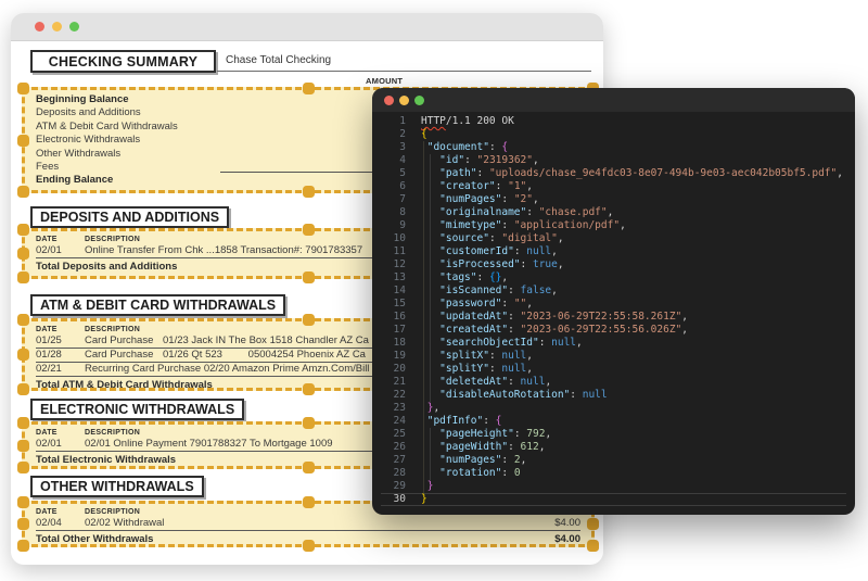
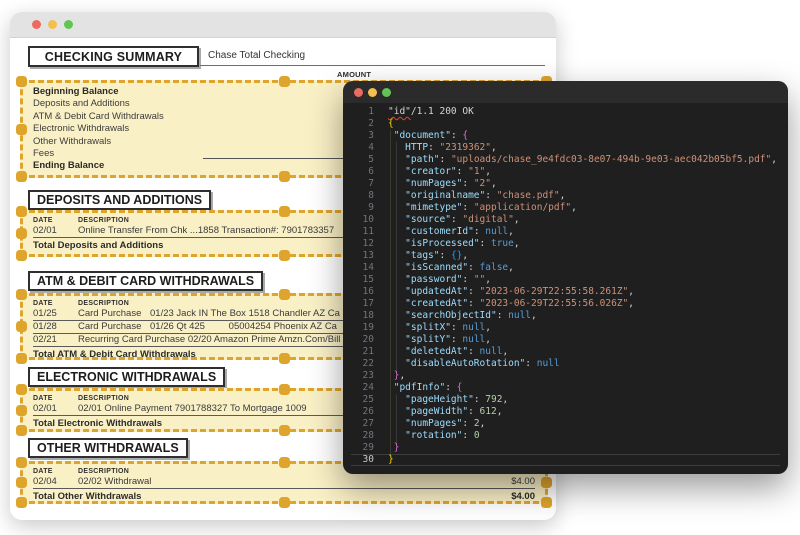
  CHECKING SUMMARY
  Chase Total Checking
  AMOUNT
  Beginning Balance
  Deposits and Additions
  ATM & Debit Card Withdrawals
  Electronic Withdrawals
  Other Withdrawals
  Fees
  Ending Balance
  DEPOSITS AND ADDITIONS
  ATM & DEBIT CARD WITHDRAWALS
  ELECTRONIC WITHDRAWALS
  OTHER WITHDRAWALS
  02/01
  Online Transfer From Chk ...1858 Transaction#: 7901783357
  Total Deposits and Additions
  01/25
  Card Purchase
  01/23 Jack IN The Box 1518 Chandler AZ Ca
  01/28
  Card Purchase
- 01/26 Qt 523 05004254 Phoenix AZ Ca
+ 01/26 Qt 425 05004254 Phoenix AZ Ca
  02/21
  Recurring Card Purchase 02/20 Amazon Prime Amzn.Com/Bill
  Total ATM & Debit Card Withdrawals
  02/01
  02/01 Online Payment 7901788327 To Mortgage 1009
  Total Electronic Withdrawals
  02/04
  02/02 Withdrawal
  $4.00
  Total Other Withdrawals
  $4.00
  1
- HTTP/1.1 200 OK
+ "id"/1.1 200 OK
  2
  {
  3
  "document": {
  4
- "id": "2319362",
+ HTTP: "2319362",
  5
  "path": "uploads/chase_9e4fdc03-8e07-494b-9e03-aec042b05bf5.pdf",
  6
  "creator": "1",
  7
  "numPages": "2",
  8
  "originalname": "chase.pdf",
  9
  "mimetype": "application/pdf",
  10
  "source": "digital",
  11
  "customerId": null,
  12
  "isProcessed": true,
  13
  "tags": {},
  14
  "isScanned": false,
  15
  "password": "",
  16
  "updatedAt": "2023-06-29T22:55:58.261Z",
  17
  "createdAt": "2023-06-29T22:55:56.026Z",
  18
  "searchObjectId": null,
  19
  "splitX": null,
  20
  "splitY": null,
  21
  "deletedAt": null,
  22
  "disableAutoRotation": null
  23
  },
  24
  "pdfInfo": {
  25
  "pageHeight": 792,
  26
  "pageWidth": 612,
  27
  "numPages": 2,
  28
  "rotation": 0
  29
  }
  30
  }
